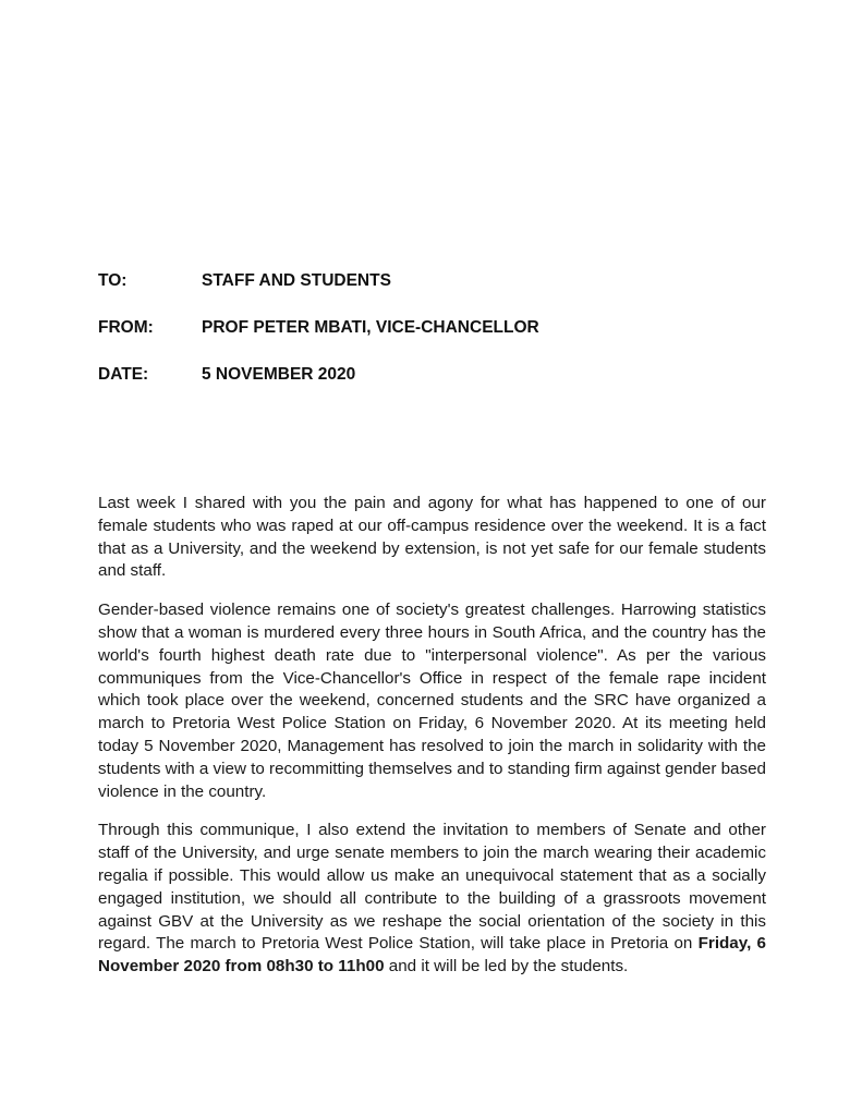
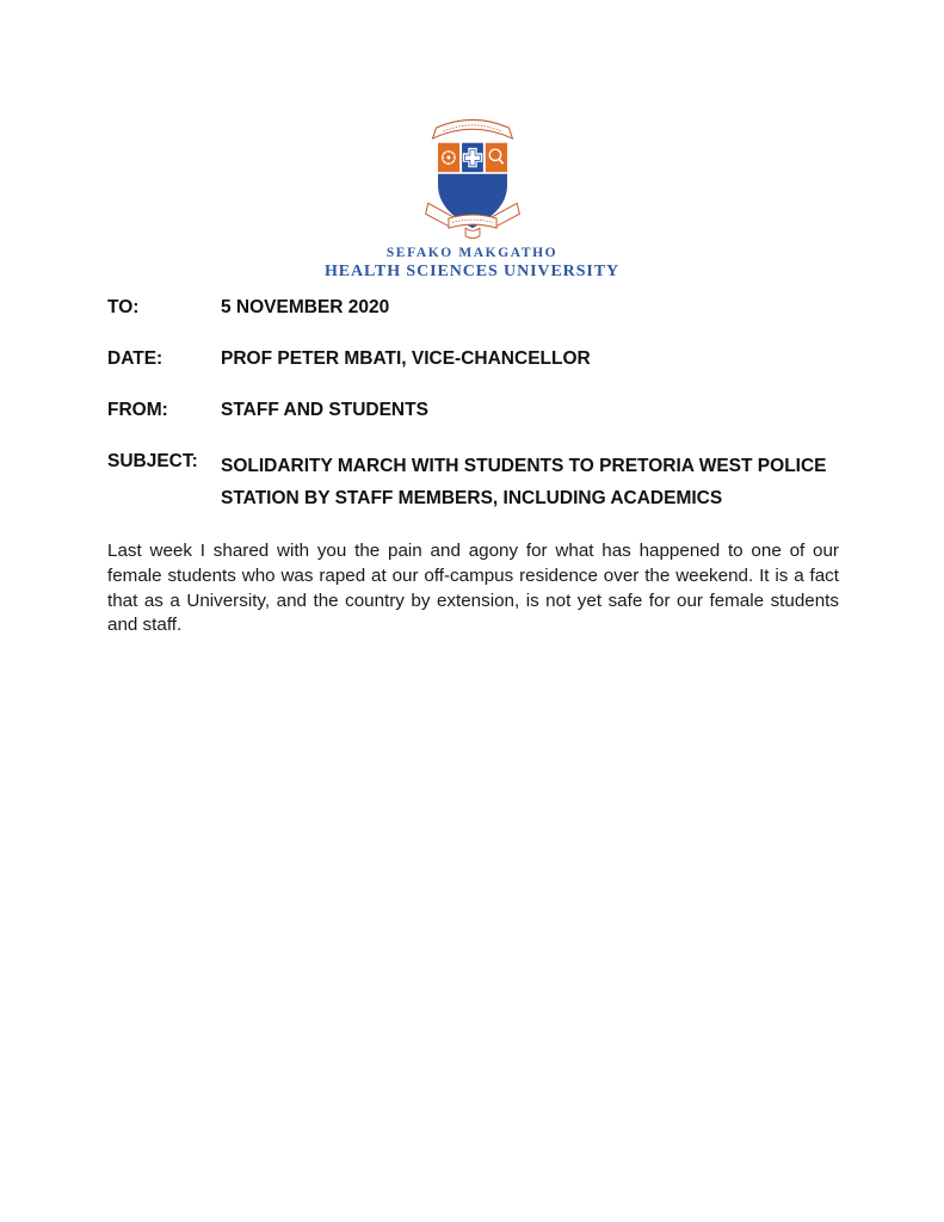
+ SEFAKO MAKGATHO
+ HEALTH SCIENCES UNIVERSITY
  TO:
- STAFF AND STUDENTS
+ 5 NOVEMBER 2020
- FROM:
+ DATE:
  PROF PETER MBATI, VICE-CHANCELLOR
- DATE:
+ FROM:
- 5 NOVEMBER 2020
+ STAFF AND STUDENTS
+ SUBJECT:
+ SOLIDARITY MARCH WITH STUDENTS TO PRETORIA WEST POLICE
+ STATION BY STAFF MEMBERS, INCLUDING ACADEMICS
- Last week I shared with you the pain and agony for what has happened to one of our female students who was raped at our off-campus residence over the weekend. It is a fact that as a University, and the weekend by extension, is not yet safe for our female students and staff.
+ Last week I shared with you the pain and agony for what has happened to one of our female students who was raped at our off-campus residence over the weekend. It is a fact that as a University, and the country by extension, is not yet safe for our female students and staff.
- Gender-based violence remains one of society's greatest challenges. Harrowing statistics show that a woman is murdered every three hours in South Africa, and the country has the world's fourth highest death rate due to "interpersonal violence". As per the various communiques from the Vice-Chancellor's Office in respect of the female rape incident which took place over the weekend, concerned students and the SRC have organized a march to Pretoria West Police Station on Friday, 6 November 2020. At its meeting held today 5 November 2020, Management has resolved to join the march in solidarity with the students with a view to recommitting themselves and to standing firm against gender based violence in the country.
- Through this communique, I also extend the invitation to members of Senate and other staff of the University, and urge senate members to join the march wearing their academic regalia if possible. This would allow us make an unequivocal statement that as a socially engaged institution, we should all contribute to the building of a grassroots movement against GBV at the University as we reshape the social orientation of the society in this regard. The march to Pretoria West Police Station, will take place in Pretoria on Friday, 6 November 2020 from 08h30 to 11h00 and it will be led by the students.
